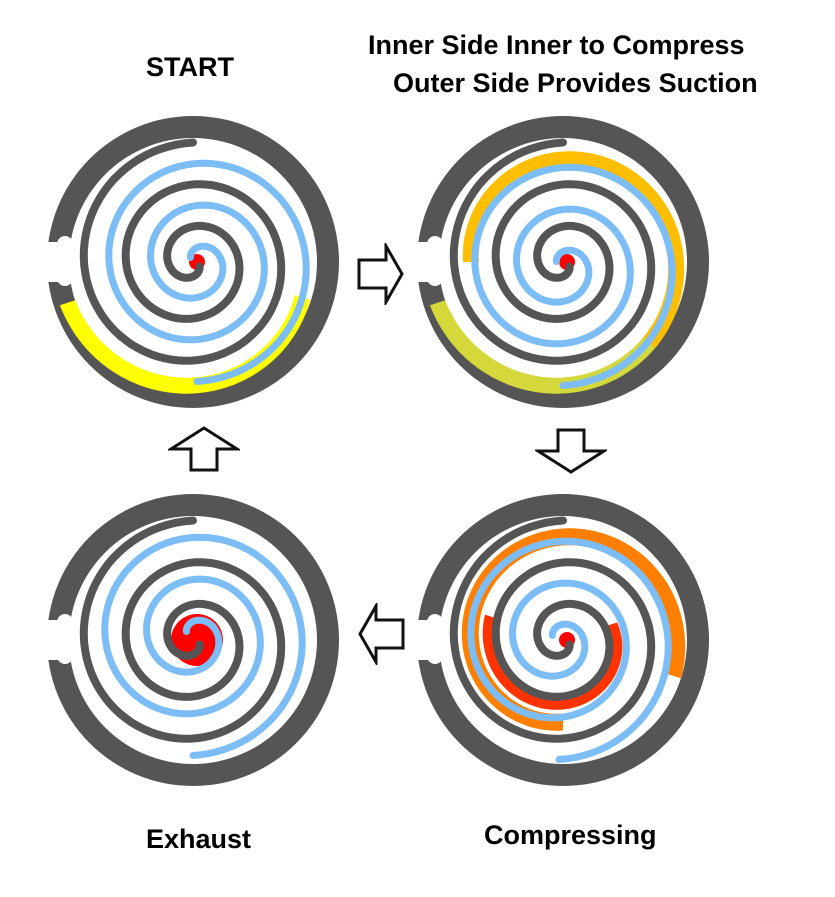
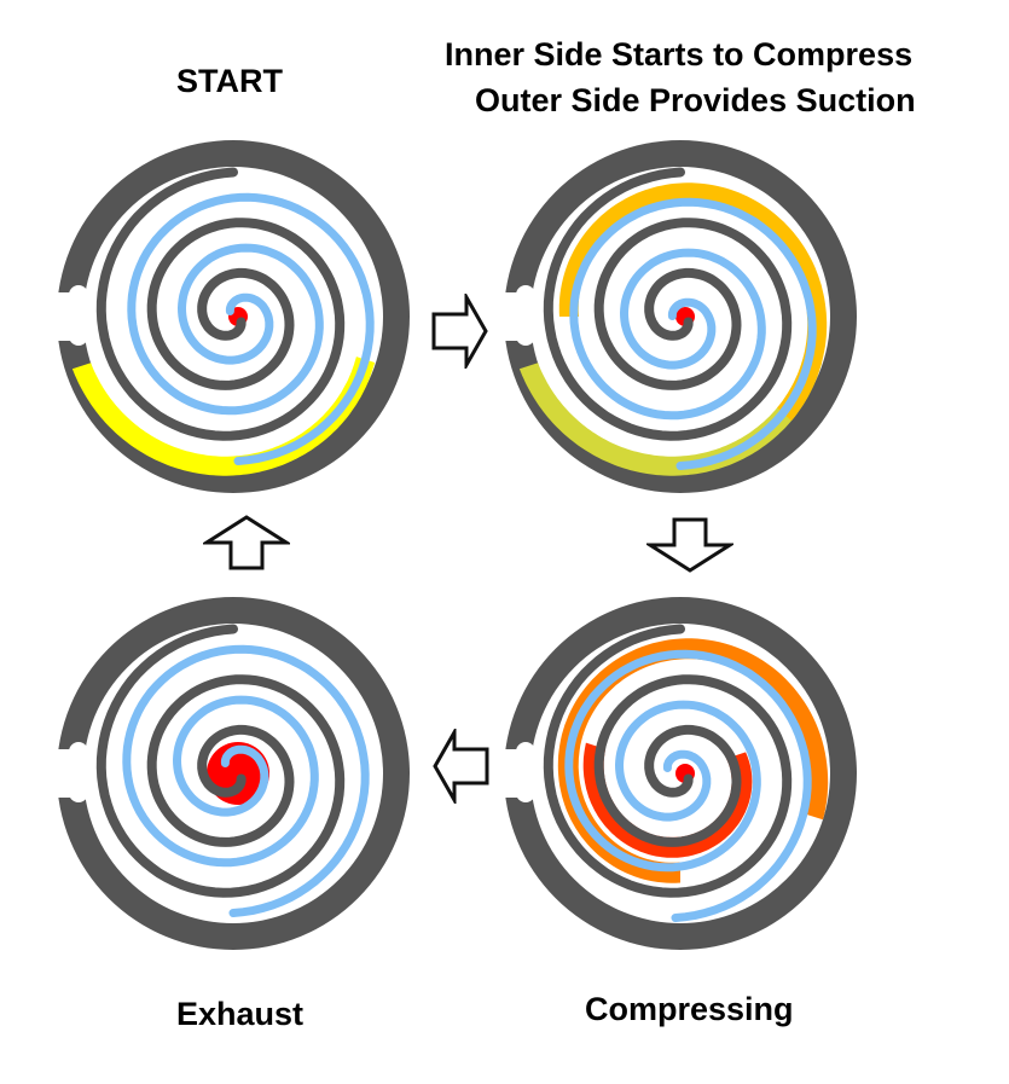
  START
- Inner Side Inner to Compress
+ Inner Side Starts to Compress
  Outer Side Provides Suction
  Exhaust
  Compressing
